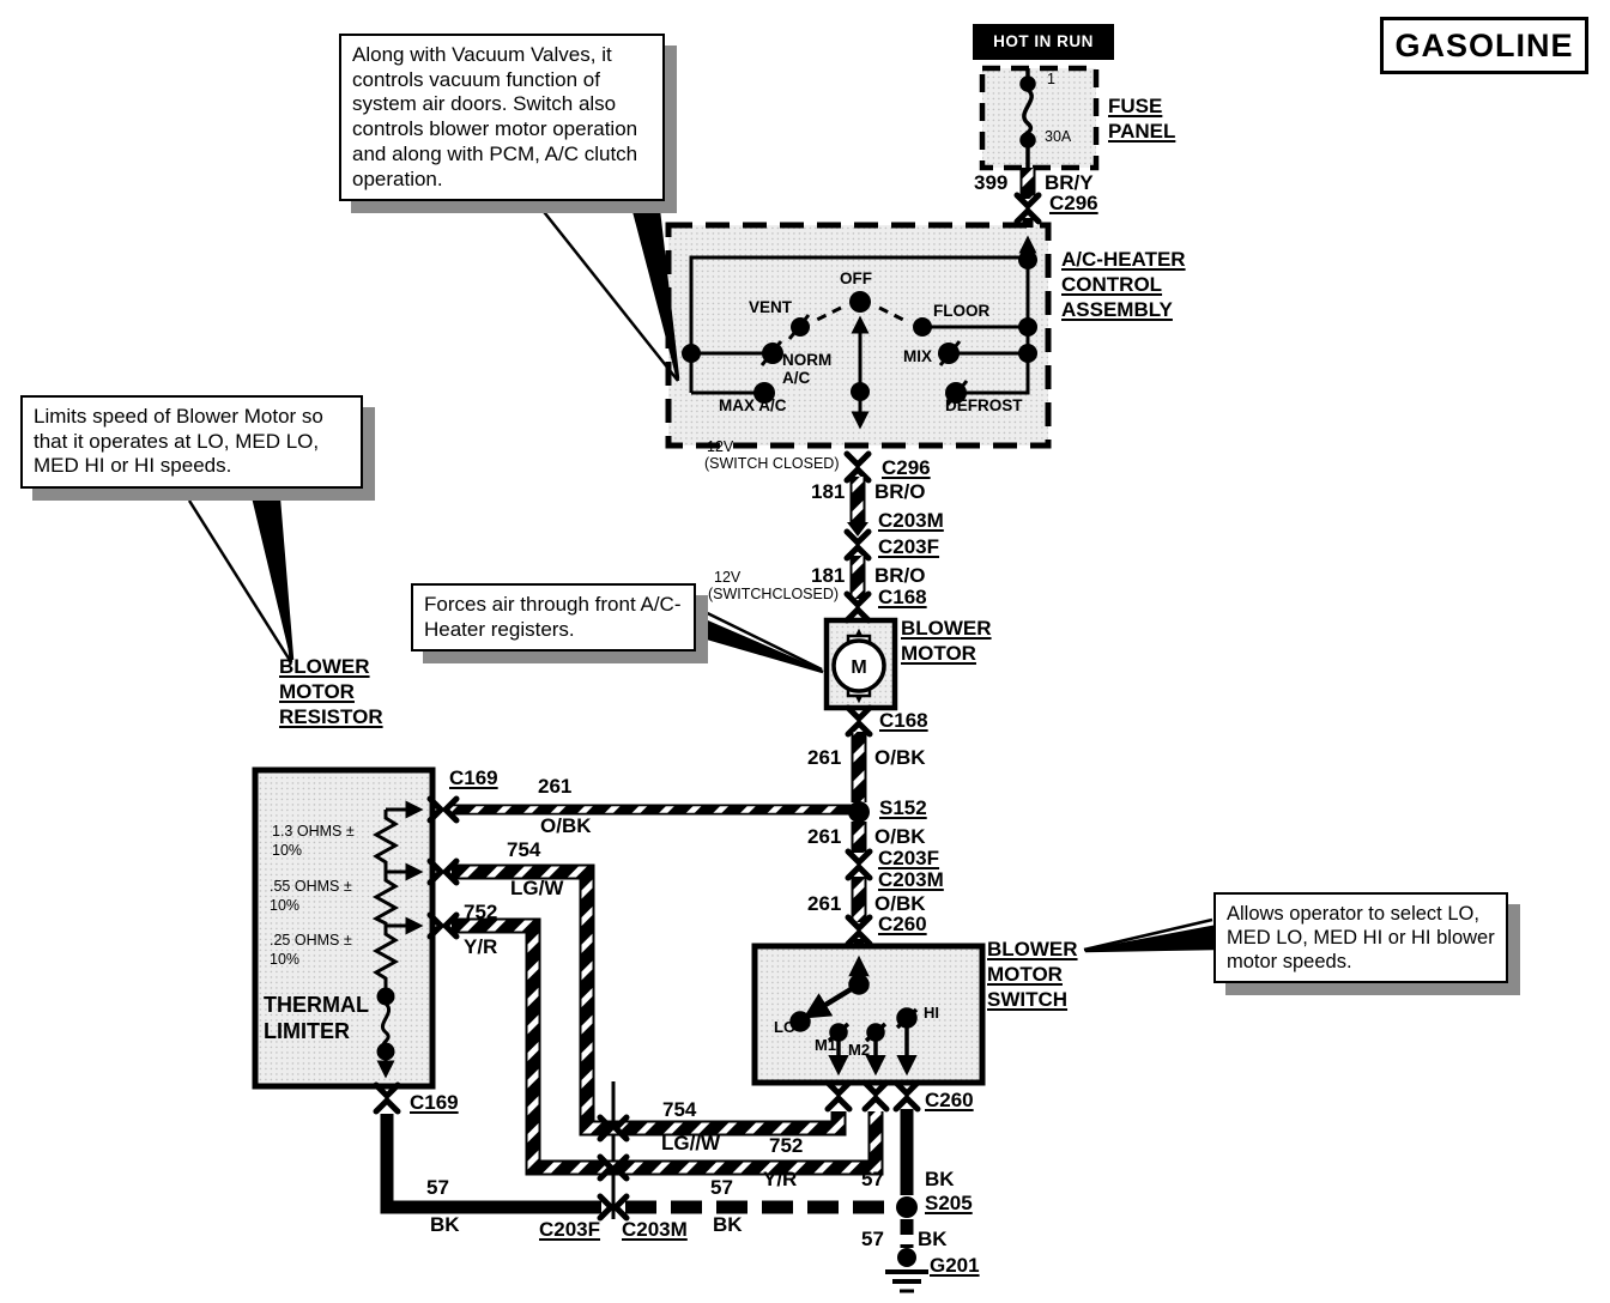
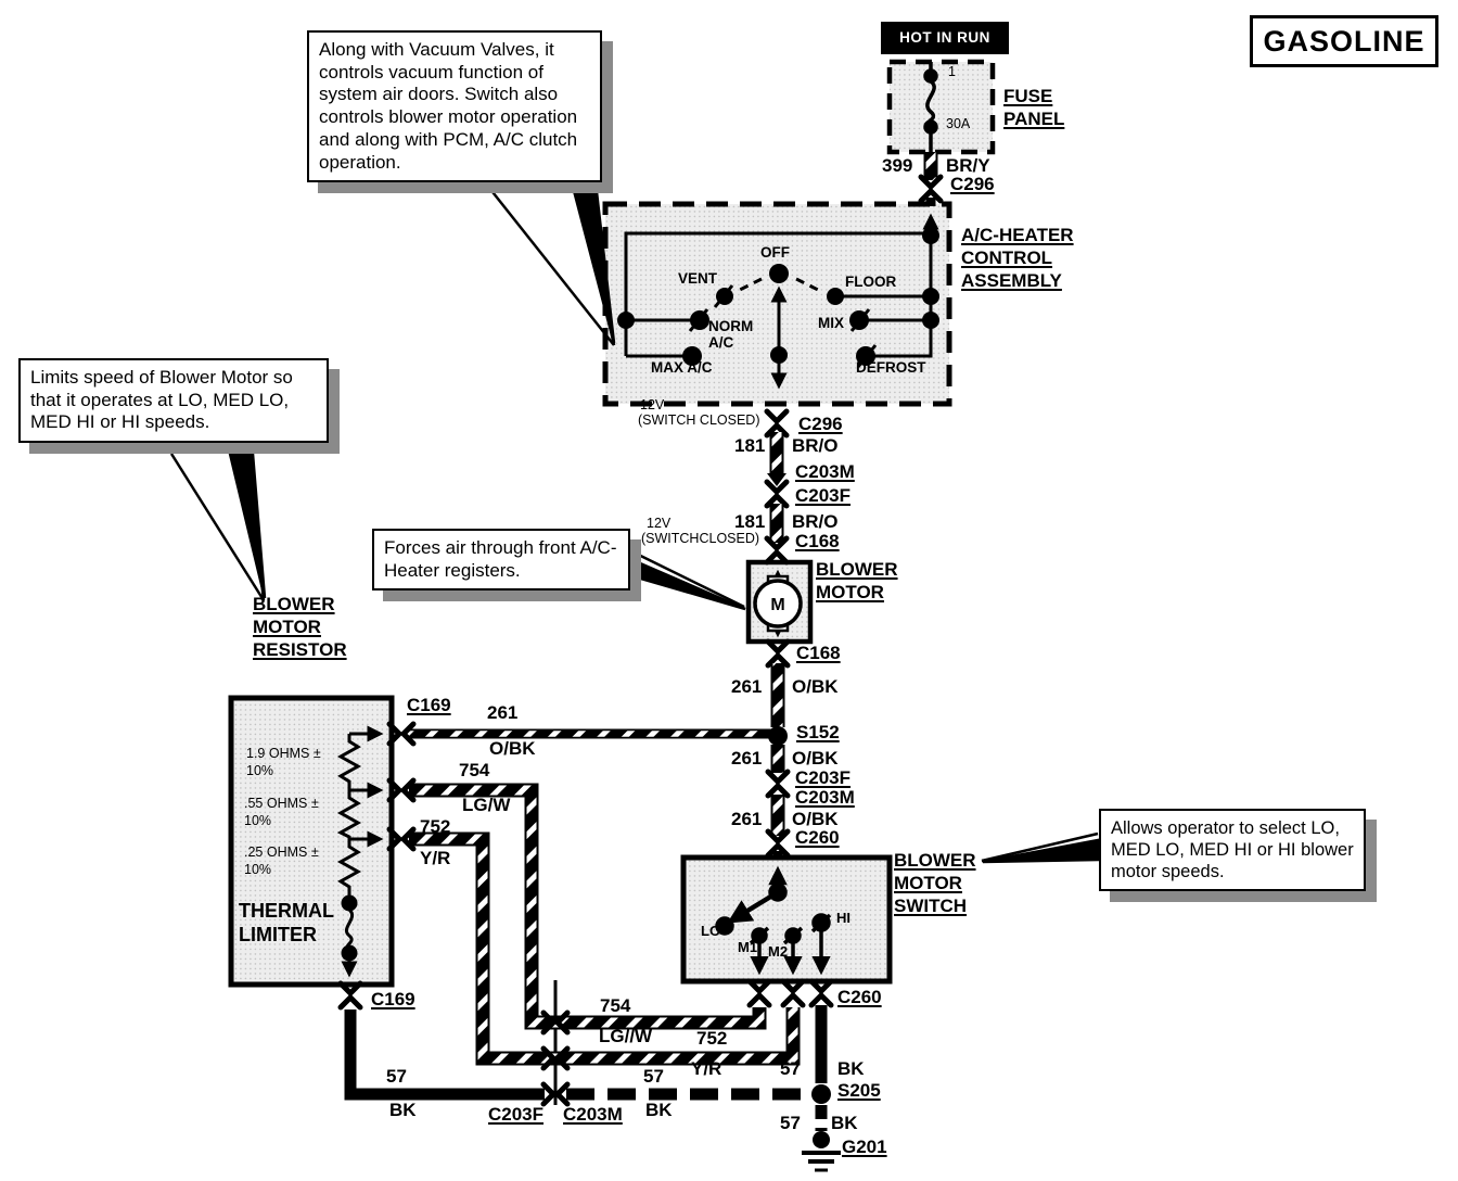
  M
  GASOLINE
  HOT IN RUN
  Along with Vacuum Valves, it controls vacuum function of system air doors. Switch also controls blower motor operation and along with PCM, A/C clutch operation.
  Limits speed of Blower Motor so that it operates at LO, MED LO, MED HI or HI speeds.
  Forces air through front A/C-Heater registers.
  Allows operator to select LO, MED LO, MED HI or HI blower motor speeds.
  1
  30A
  FUSE
  PANEL
  399
  BR/Y
  C296
  A/C-HEATER
  CONTROL
  ASSEMBLY
  OFF
  VENT
  FLOOR
  NORM
  A/C
  MIX
  MAX A/C
  DEFROST
  12V
  (SWITCH CLOSED)
  C296
  181
  BR/O
  C203M
  C203F
  181
  BR/O
  12V
  (SWITCHCLOSED)
  C168
  BLOWER
  MOTOR
  C168
  261
  O/BK
  S152
  261
  O/BK
  C203F
  C203M
  261
  O/BK
  C260
  BLOWER
  MOTOR
  SWITCH
  LO
  M1
  M2
  HI
  C260
  BLOWER
  MOTOR
  RESISTOR
  C169
  261
  O/BK
  754
  LG/W
  752
  Y/R
- 1.3 OHMS ±
+ 1.9 OHMS ±
  10%
  .55 OHMS ±
  10%
  .25 OHMS ±
  10%
  THERMAL
  LIMITER
  C169
  57
  BK
  C203F
  C203M
  754
  LG//W
  752
  Y/R
  57
  BK
  57
  BK
  S205
  57
  BK
  G201
